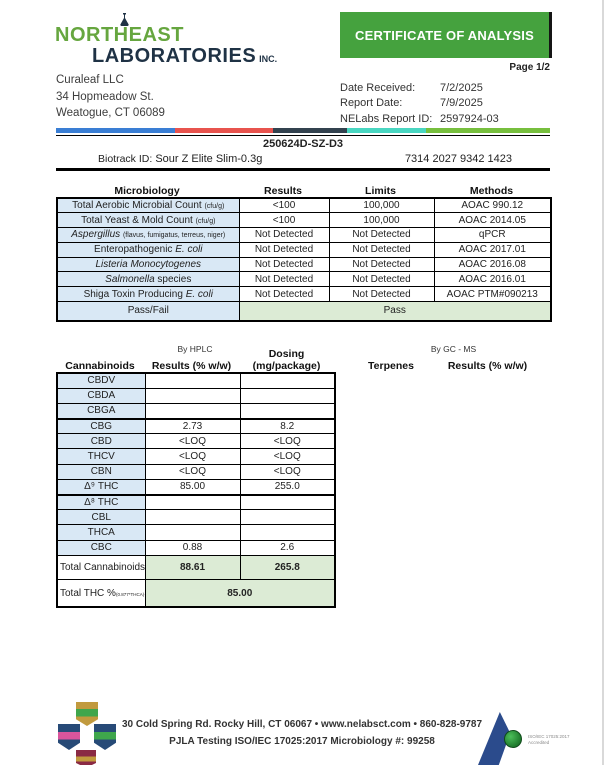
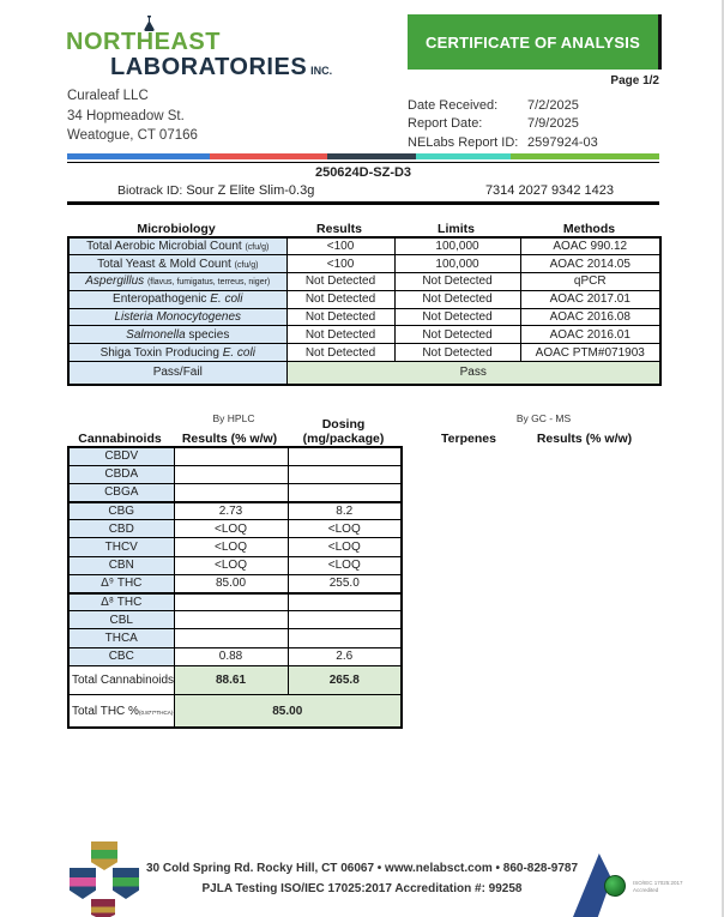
  NORTHEAST
  LABORATORIES INC.
  CERTIFICATE OF ANALYSIS
  Page 1/2
  Curaleaf LLC
  34 Hopmeadow St.
- Weatogue, CT 06089
+ Weatogue, CT 07166
  Date Received:
  7/2/2025
  Report Date:
  7/9/2025
  NELabs Report ID:
  2597924-03
  250624D-SZ-D3
  Biotrack ID: Sour Z Elite Slim-0.3g
  7314 2027 9342 1423
  Microbiology
  Results
  Limits
  Methods
  Total Aerobic Microbial Count	<100	100,000	AOAC 990.12
  Total Yeast & Mold Count	<100	100,000	AOAC 2014.05
  Enteropathogenic E. coli	Not Detected	Not Detected	AOAC 2017.01
  Listeria Monocytogenes	Not Detected	Not Detected	AOAC 2016.08
  Salmonella species	Not Detected	Not Detected	AOAC 2016.01
- Shiga Toxin Producing E. coli	Not Detected	Not Detected	AOAC PTM#090213
+ Shiga Toxin Producing E. coli	Not Detected	Not Detected	AOAC PTM#071903
  Pass/Fail	Pass
  By HPLC
  Cannabinoids
  Results (% w/w)
  Dosing (mg/package)
  CBDV
  CBDA
  CBGA
  CBG	2.73	8.2
  CBD	<LOQ	<LOQ
  THCV	<LOQ	<LOQ
  CBN	<LOQ	<LOQ
  Δ⁹ THC	85.00	255.0
  Δ⁸ THC
  CBL
  THCA
  CBC	0.88	2.6
  Total Cannabinoids	88.61	265.8
  By GC - MS
  Terpenes
  Results (% w/w)
  30 Cold Spring Rd. Rocky Hill, CT 06067 • www.nelabsct.com • 860-828-9787
- PJLA Testing ISO/IEC 17025:2017 Microbiology #: 99258
+ PJLA Testing ISO/IEC 17025:2017 Accreditation #: 99258
